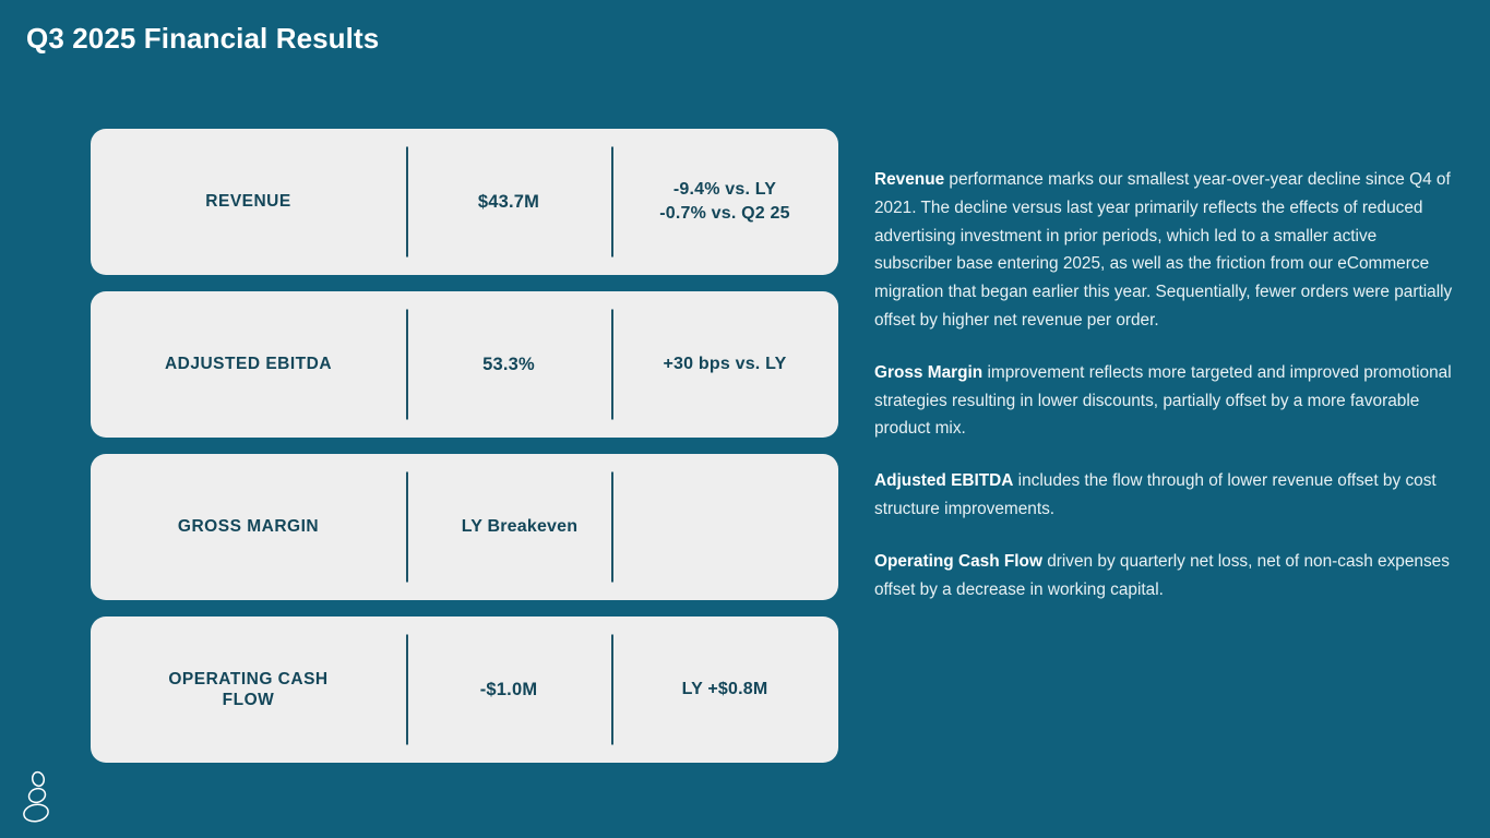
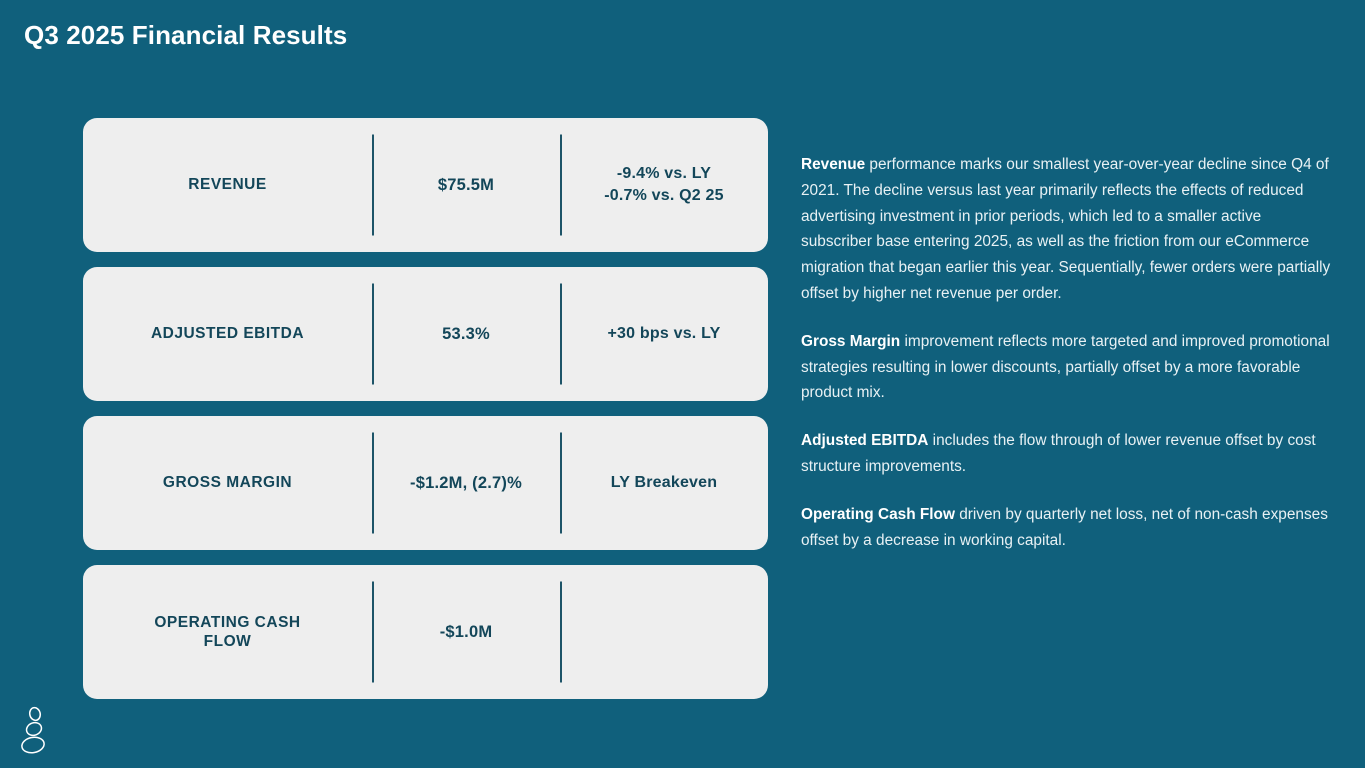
  Q3 2025 Financial Results
  REVENUE
- $43.7M
+ $75.5M
  -9.4% vs. LY
  -0.7% vs. Q2 25
  ADJUSTED EBITDA
  53.3%
  +30 bps vs. LY
  GROSS MARGIN
+ -$1.2M, (2.7)%
  LY Breakeven
  OPERATING CASH
  FLOW
  -$1.0M
- LY +$0.8M
  Revenue performance marks our smallest year-over-year decline since Q4 of 2021. The decline versus last year primarily reflects the effects of reduced advertising investment in prior periods, which led to a smaller active subscriber base entering 2025, as well as the friction from our eCommerce migration that began earlier this year. Sequentially, fewer orders were partially offset by higher net revenue per order.
  Gross Margin improvement reflects more targeted and improved promotional strategies resulting in lower discounts, partially offset by a more favorable product mix.
  Adjusted EBITDA includes the flow through of lower revenue offset by cost structure improvements.
  Operating Cash Flow driven by quarterly net loss, net of non-cash expenses offset by a decrease in working capital.
